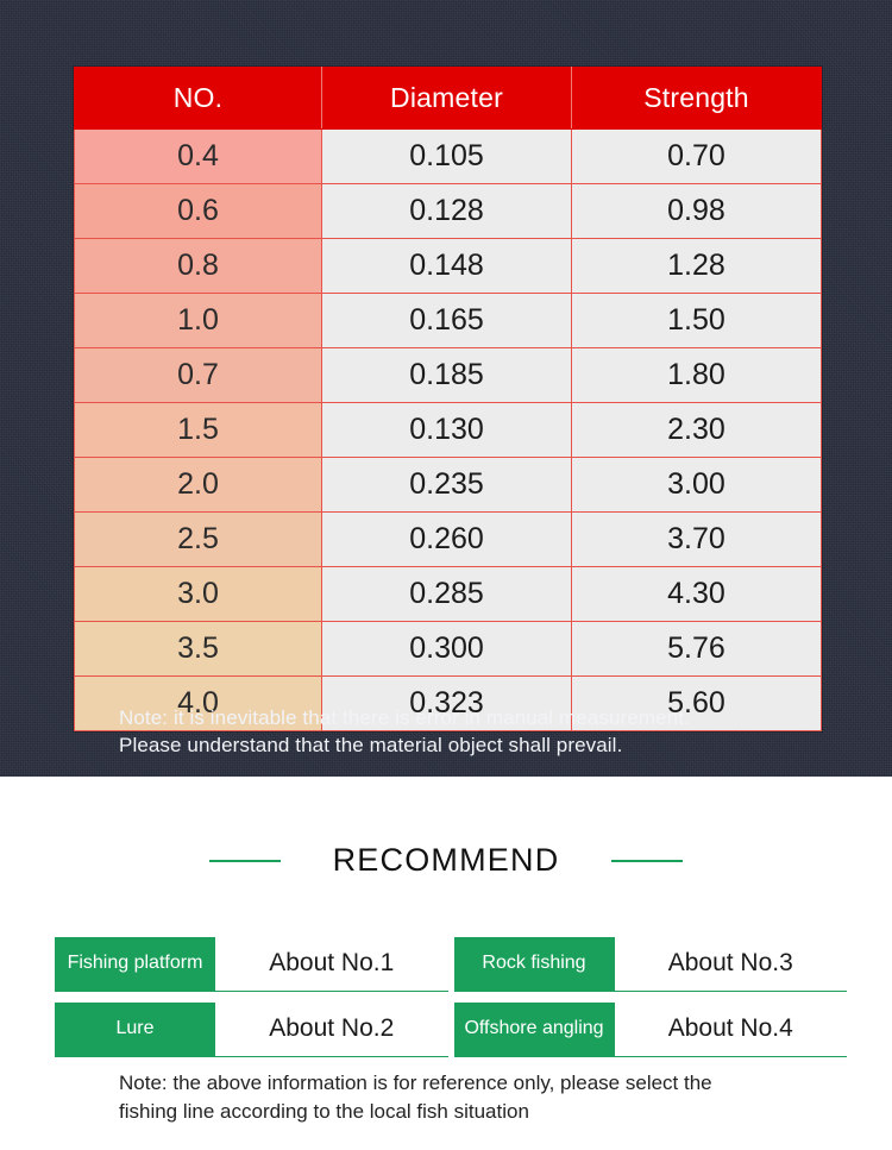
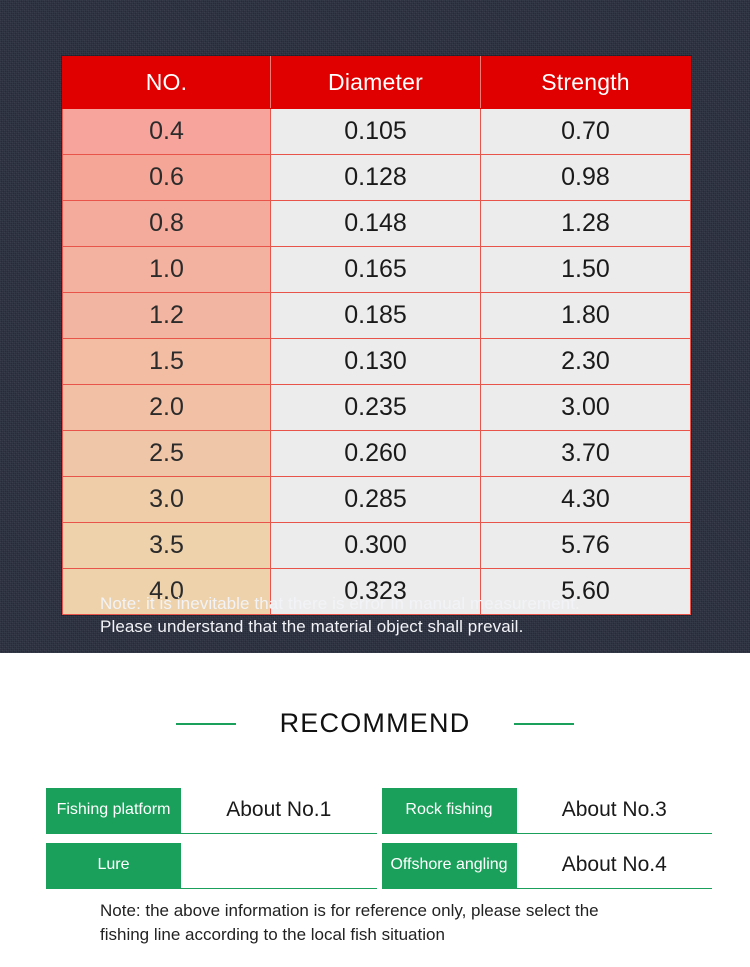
  NO.	Diameter	Strength
  0.4	0.105	0.70
  0.6	0.128	0.98
  0.8	0.148	1.28
  1.0	0.165	1.50
- 0.7	0.185	1.80
+ 1.2	0.185	1.80
  1.5	0.130	2.30
  2.0	0.235	3.00
  2.5	0.260	3.70
  3.0	0.285	4.30
  3.5	0.300	5.76
  4.0	0.323	5.60
  Note: it is inevitable that there is error in manual measurement.
  Please understand that the material object shall prevail.
  RECOMMEND
  Fishing platform
  About No.1
  Rock fishing
  About No.3
  Lure
- About No.2
  Offshore angling
  About No.4
  Note: the above information is for reference only, please select the
  fishing line according to the local fish situation
